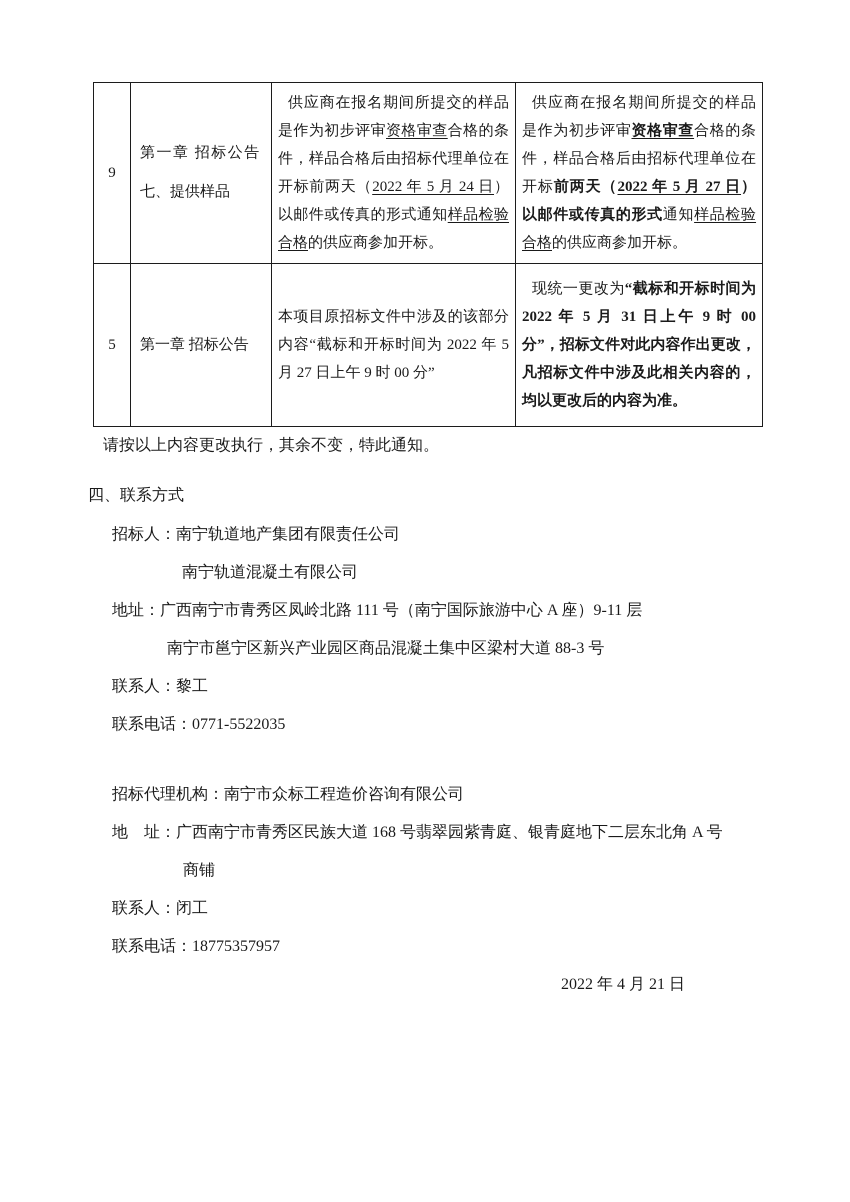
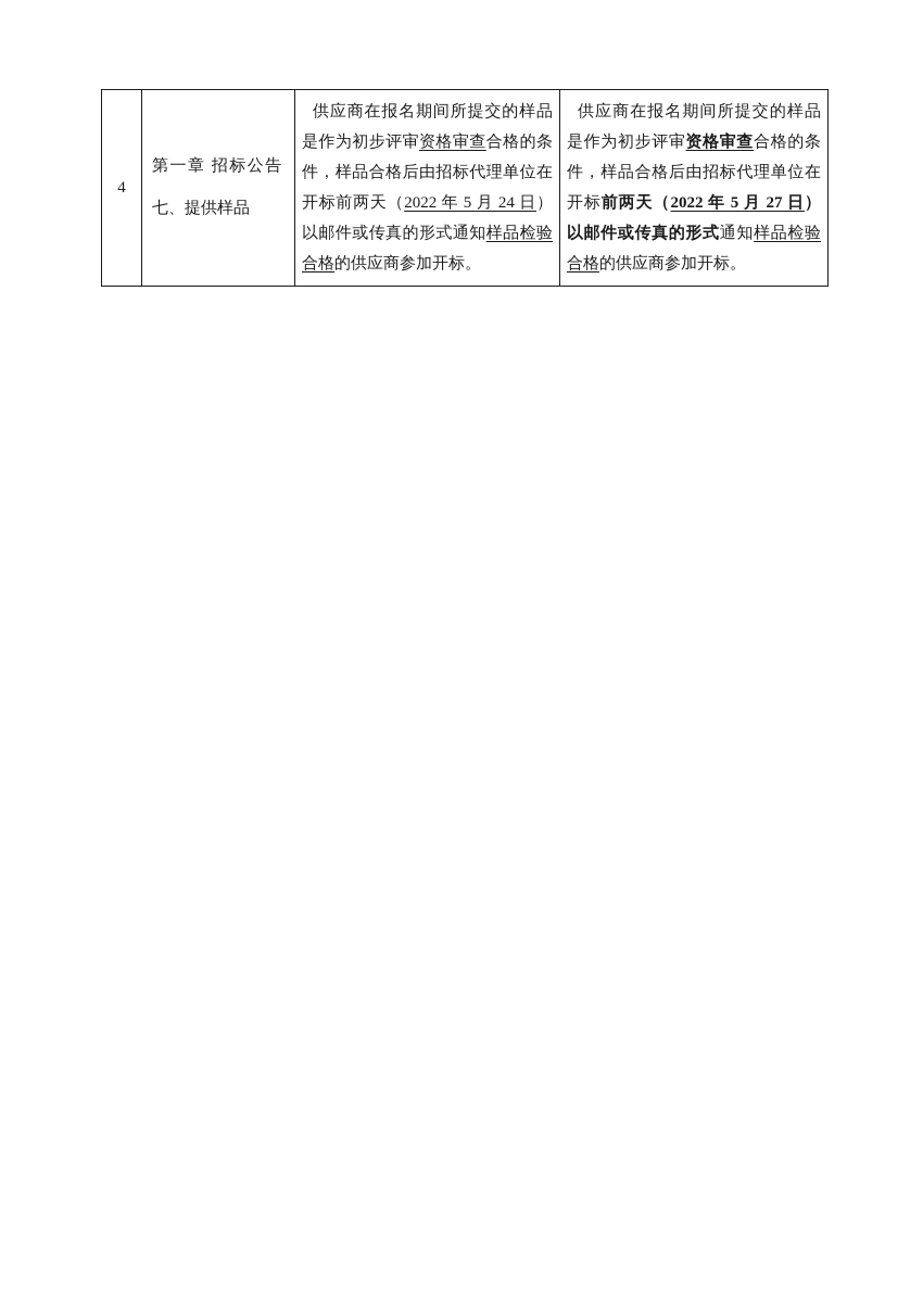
- 9	第一章 招标公告 七、提供样品	供应商在报名期间所提交的样品是作为初步评审资格审查合格的条件，样品合格后由招标代理单位在开标前两天（2022 年 5 月 24 日）以邮件或传真的形式通知样品检验合格的供应商参加开标。	供应商在报名期间所提交的样品是作为初步评审资格审查合格的条件，样品合格后由招标代理单位在开标前两天（2022 年 5 月 27 日）以邮件或传真的形式通知样品检验合格的供应商参加开标。
+ 4	第一章 招标公告 七、提供样品	供应商在报名期间所提交的样品是作为初步评审资格审查合格的条件，样品合格后由招标代理单位在开标前两天（2022 年 5 月 24 日）以邮件或传真的形式通知样品检验合格的供应商参加开标。	供应商在报名期间所提交的样品是作为初步评审资格审查合格的条件，样品合格后由招标代理单位在开标前两天（2022 年 5 月 27 日）以邮件或传真的形式通知样品检验合格的供应商参加开标。
- 5	第一章 招标公告	本项目原招标文件中涉及的该部分内容“截标和开标时间为 2022 年 5 月 27 日上午 9 时 00 分”	现统一更改为“截标和开标时间为 2022 年 5 月 31 日上午 9 时 00 分”，招标文件对此内容作出更改，凡招标文件中涉及此相关内容的，均以更改后的内容为准。
- 请按以上内容更改执行，其余不变，特此通知。
- 四、联系方式
- 招标人：南宁轨道地产集团有限责任公司
- 南宁轨道混凝土有限公司
- 地址：广西南宁市青秀区凤岭北路 111 号（南宁国际旅游中心 A 座）9-11 层
- 南宁市邕宁区新兴产业园区商品混凝土集中区梁村大道 88-3 号
- 联系人：黎工
- 联系电话：0771-5522035
- 招标代理机构：南宁市众标工程造价咨询有限公司
- 地 址：广西南宁市青秀区民族大道 168 号翡翠园紫青庭、银青庭地下二层东北角 A 号
- 商铺
- 联系人：闭工
- 联系电话：18775357957
- 2022 年 4 月 21 日
